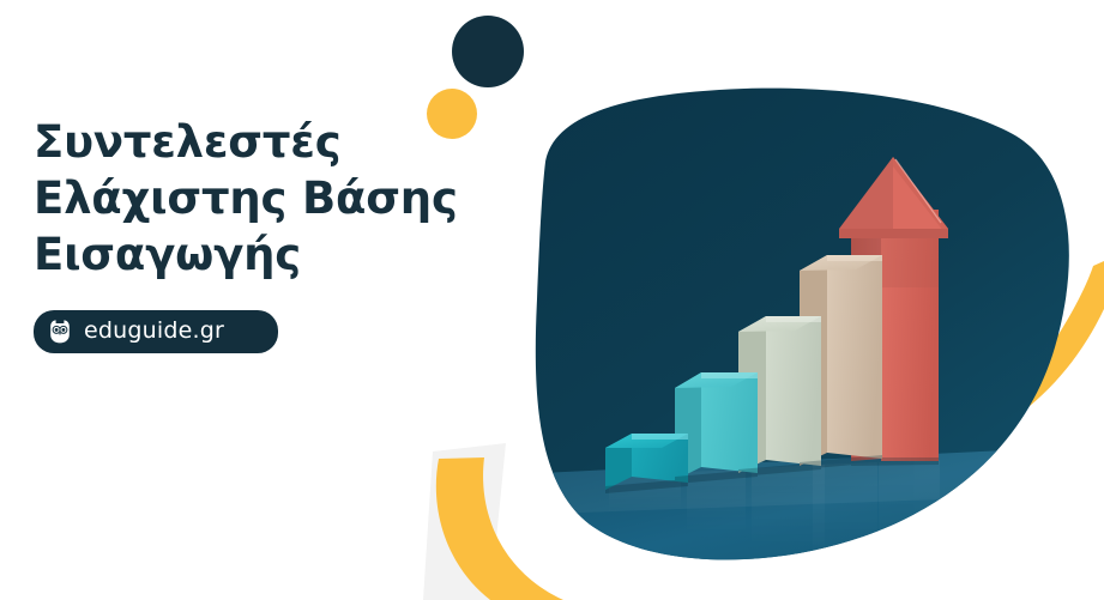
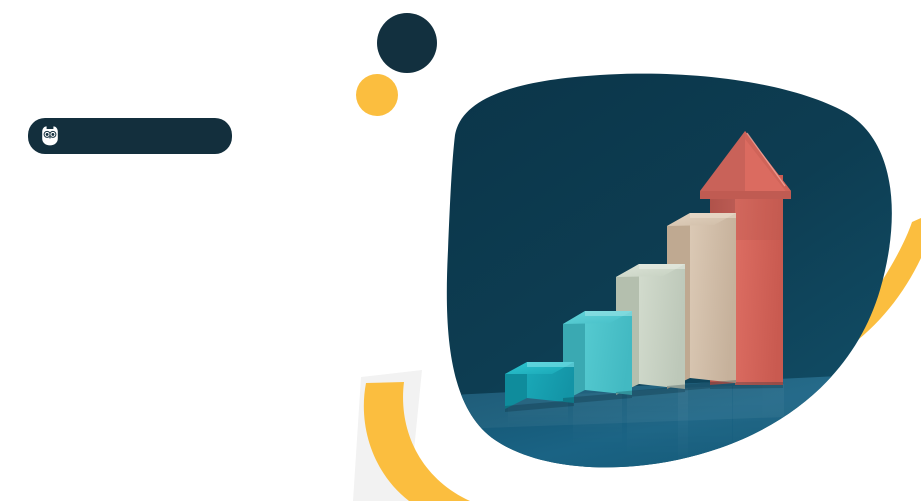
- Συντελεστές
- Ελάχιστης Βάσης
- Εισαγωγής
- eduguide.gr
